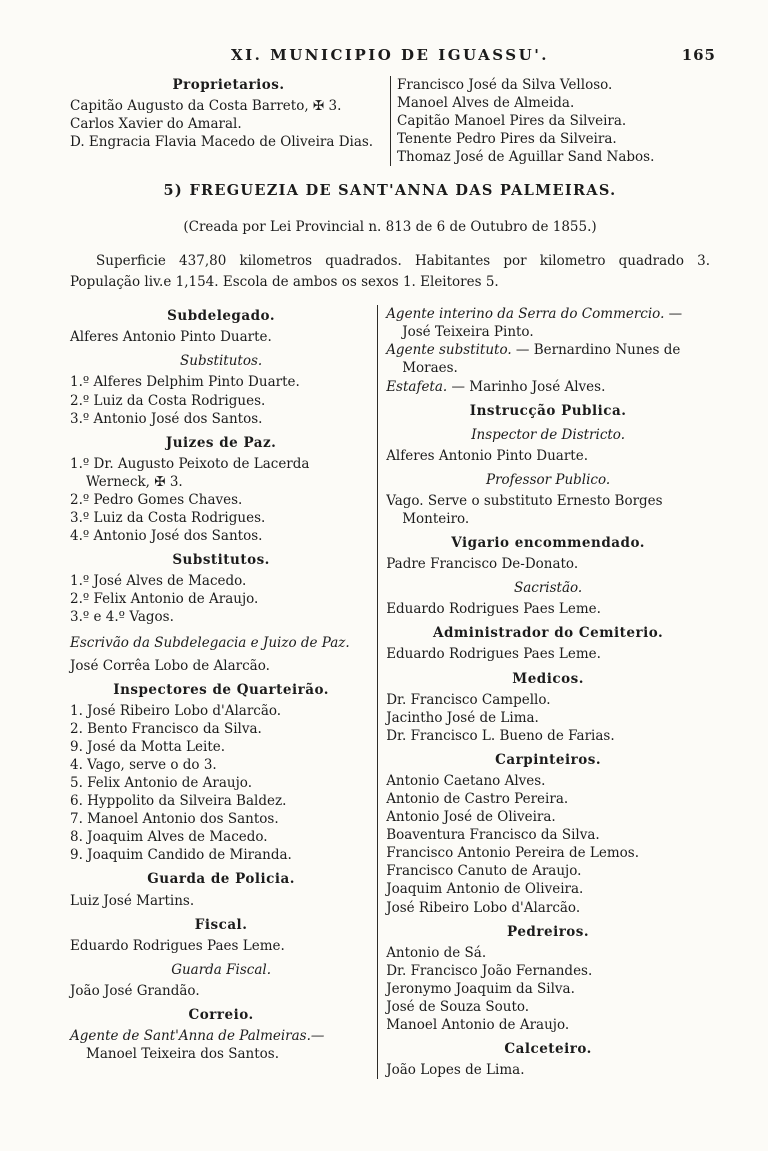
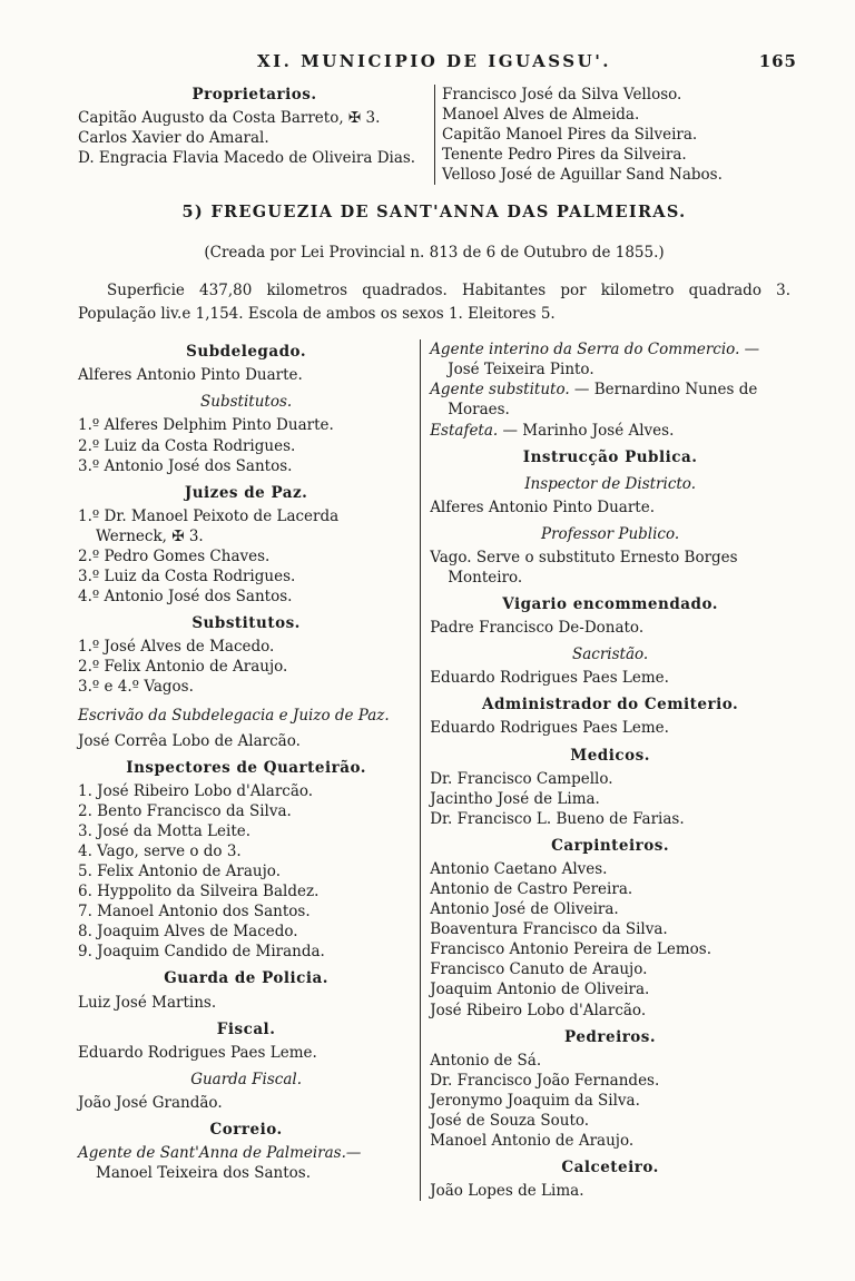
  XI. MUNICIPIO DE IGUASSU'.
  165
  Proprietarios.
  Capitão Augusto da Costa Barreto, ✠ 3.
  Carlos Xavier do Amaral.
  D. Engracia Flavia Macedo de Oliveira Dias.
  Francisco José da Silva Velloso.
  Manoel Alves de Almeida.
  Capitão Manoel Pires da Silveira.
  Tenente Pedro Pires da Silveira.
- Thomaz José de Aguillar Sand Nabos.
+ Velloso José de Aguillar Sand Nabos.
  5) FREGUEZIA DE SANT'ANNA DAS PALMEIRAS.
  (Creada por Lei Provincial n. 813 de 6 de Outubro de 1855.)
  Superficie 437,80 kilometros quadrados. Habitantes por kilometro quadrado 3. População liv.e 1,154. Escola de ambos os sexos 1. Eleitores 5.
  Subdelegado.
  Alferes Antonio Pinto Duarte.
  Substitutos.
  1.º Alferes Delphim Pinto Duarte.
  2.º Luiz da Costa Rodrigues.
  3.º Antonio José dos Santos.
  Juizes de Paz.
- 1.º Dr. Augusto Peixoto de Lacerda Werneck, ✠ 3.
+ 1.º Dr. Manoel Peixoto de Lacerda Werneck, ✠ 3.
  2.º Pedro Gomes Chaves.
  3.º Luiz da Costa Rodrigues.
  4.º Antonio José dos Santos.
  Substitutos.
  1.º José Alves de Macedo.
  2.º Felix Antonio de Araujo.
  3.º e 4.º Vagos.
  Escrivão da Subdelegacia e Juizo de Paz.
  José Corrêa Lobo de Alarcão.
  Inspectores de Quarteirão.
  1. José Ribeiro Lobo d'Alarcão.
  2. Bento Francisco da Silva.
- 9. José da Motta Leite.
+ 3. José da Motta Leite.
  4. Vago, serve o do 3.
  5. Felix Antonio de Araujo.
  6. Hyppolito da Silveira Baldez.
  7. Manoel Antonio dos Santos.
  8. Joaquim Alves de Macedo.
  9. Joaquim Candido de Miranda.
  Guarda de Policia.
  Luiz José Martins.
  Fiscal.
  Eduardo Rodrigues Paes Leme.
  Guarda Fiscal.
  João José Grandão.
  Correio.
  Agente de Sant'Anna de Palmeiras.— Manoel Teixeira dos Santos.
  Agente interino da Serra do Commercio. —José Teixeira Pinto.
  Agente substituto. — Bernardino Nunes de Moraes.
  Estafeta. — Marinho José Alves.
  Instrucção Publica.
  Inspector de Districto.
  Alferes Antonio Pinto Duarte.
  Professor Publico.
  Vago. Serve o substituto Ernesto Borges Monteiro.
  Vigario encommendado.
  Padre Francisco De-Donato.
  Sacristão.
  Eduardo Rodrigues Paes Leme.
  Administrador do Cemiterio.
  Eduardo Rodrigues Paes Leme.
  Medicos.
  Dr. Francisco Campello.
  Jacintho José de Lima.
  Dr. Francisco L. Bueno de Farias.
  Carpinteiros.
  Antonio Caetano Alves.
  Antonio de Castro Pereira.
  Antonio José de Oliveira.
  Boaventura Francisco da Silva.
  Francisco Antonio Pereira de Lemos.
  Francisco Canuto de Araujo.
  Joaquim Antonio de Oliveira.
  José Ribeiro Lobo d'Alarcão.
  Pedreiros.
  Antonio de Sá.
  Dr. Francisco João Fernandes.
  Jeronymo Joaquim da Silva.
  José de Souza Souto.
  Manoel Antonio de Araujo.
  Calceteiro.
  João Lopes de Lima.
